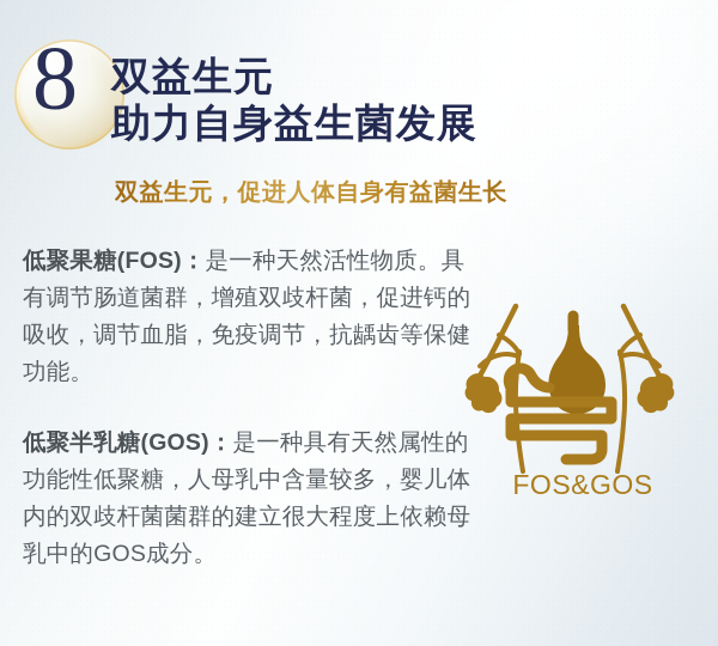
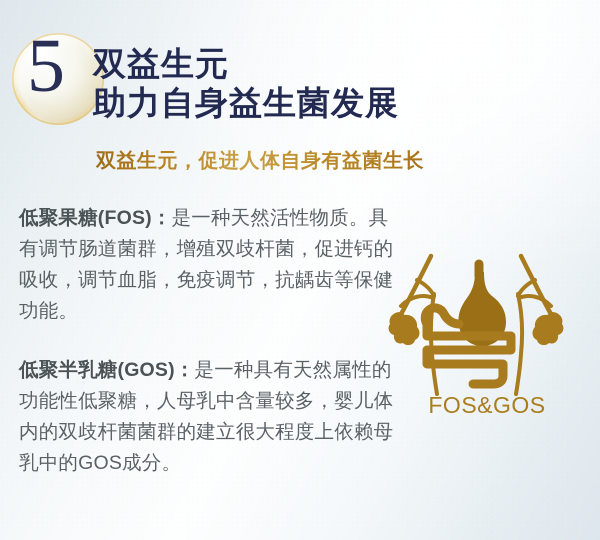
- 8
+ 5
  双益生元
  助力自身益生菌发展
  双益生元，促进人体自身有益菌生长
  低聚果糖(FOS)：是一种天然活性物质。具有调节肠道菌群，增殖双歧杆菌，促进钙的吸收，调节血脂，免疫调节，抗龋齿等保健功能。
  低聚半乳糖(GOS)：是一种具有天然属性的功能性低聚糖，人母乳中含量较多，婴儿体内的双歧杆菌菌群的建立很大程度上依赖母乳中的GOS成分。
  FOS&GOS
